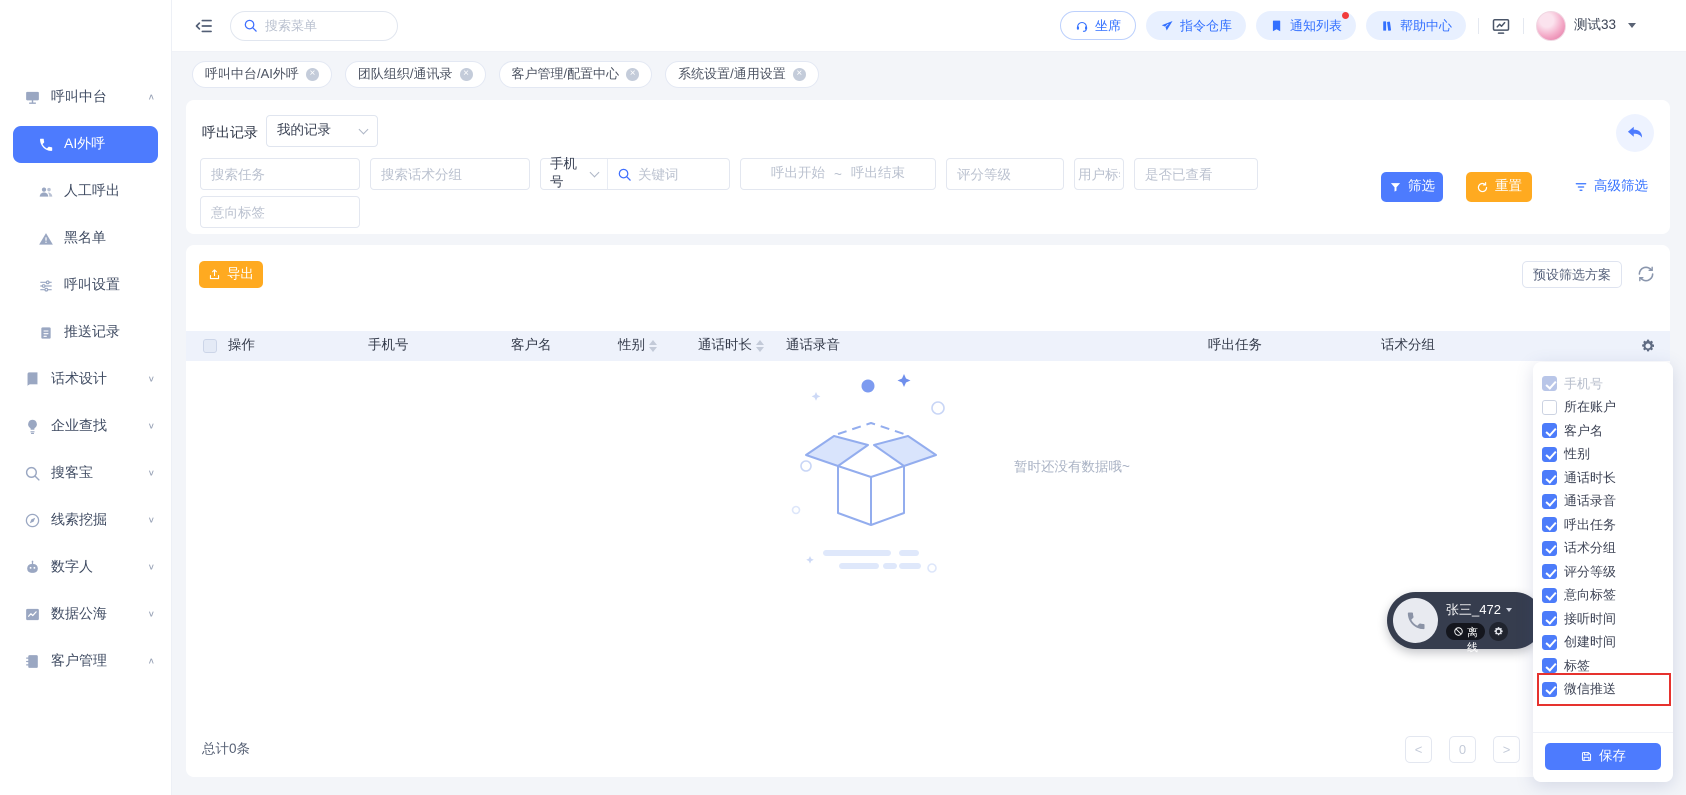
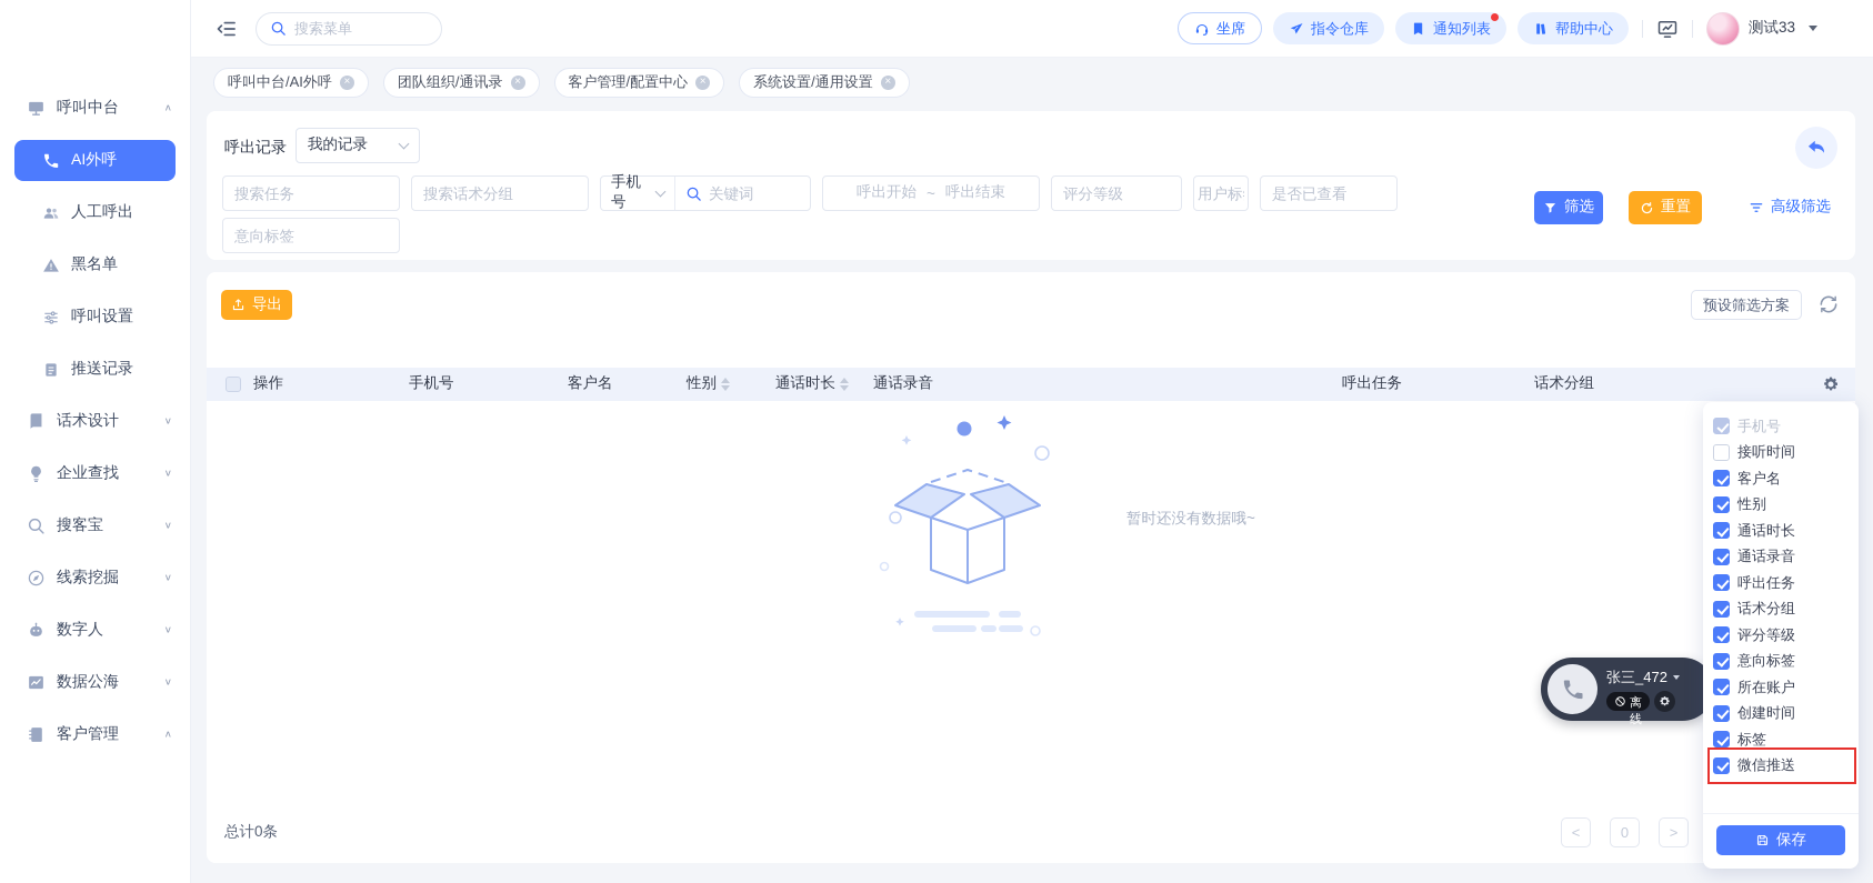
  呼叫中台
  ∧
  AI外呼
  人工呼出
  黑名单
  呼叫设置
  推送记录
  话术设计
  ∨
  企业查找
  ∨
  搜客宝
  ∨
  线索挖掘
  ∨
  数字人
  ∨
  数据公海
  ∨
  客户管理
  ∧
  搜索菜单
  坐席
  指令仓库
  通知列表
  帮助中心
  测试33
  呼叫中台/AI外呼
  团队组织/通讯录
  客户管理/配置中心
  系统设置/通用设置
  呼出记录
  我的记录
  搜索任务
  搜索话术分组
  手机号
  关键词
  呼出开始
  ~
  呼出结束
  评分等级
  用户标
  是否已查看
  意向标签
  筛选
  重置
  高级筛选
  导出
  预设筛选方案
  操作
  手机号
  客户名
  性别
  通话时长
  通话录音
  呼出任务
  话术分组
  暂时还没有数据哦~
  总计0条
  <
  0
  >
  手机号
- 所在账户
+ 接听时间
  客户名
  性别
  通话时长
  通话录音
  呼出任务
  话术分组
  评分等级
  意向标签
- 接听时间
+ 所在账户
  创建时间
  标签
  微信推送
  保存
  张三_472
  离线
